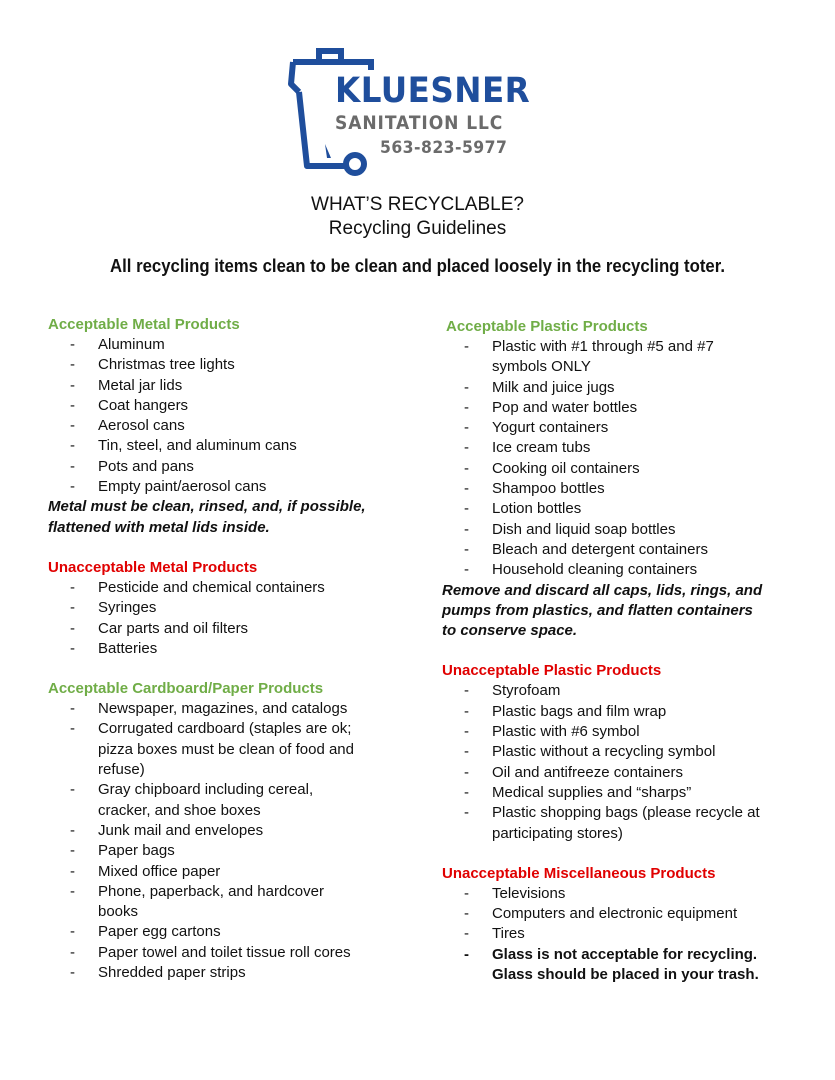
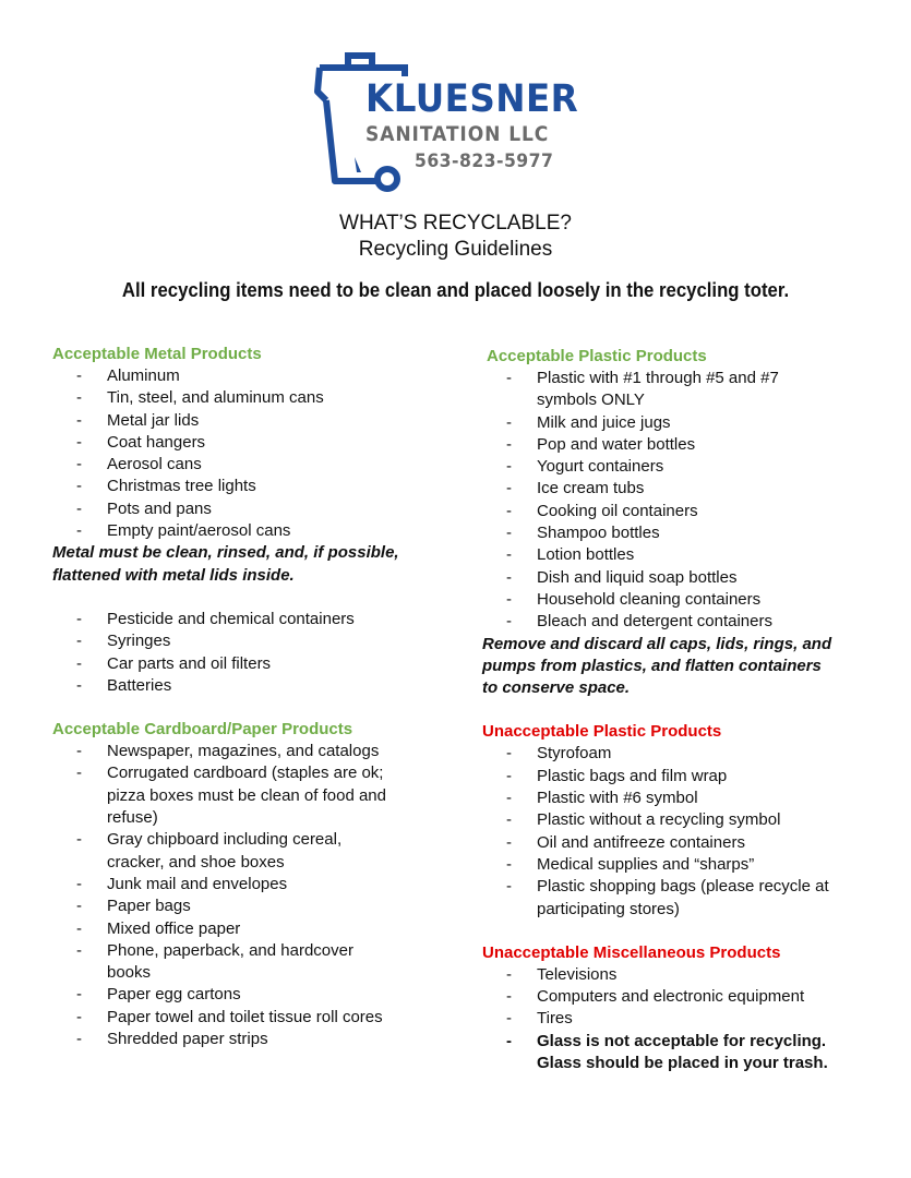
  KLUESNER
  SANITATION LLC
  563-823-5977
  WHAT’S RECYCLABLE?
  Recycling Guidelines
- All recycling items clean to be clean and placed loosely in the recycling toter.
+ All recycling items need to be clean and placed loosely in the recycling toter.
  Acceptable Metal Products
  -
  Aluminum
  -
- Christmas tree lights
+ Tin, steel, and aluminum cans
  -
  Metal jar lids
  -
  Coat hangers
  -
  Aerosol cans
  -
- Tin, steel, and aluminum cans
+ Christmas tree lights
  -
  Pots and pans
  -
  Empty paint/aerosol cans
  Metal must be clean, rinsed, and, if possible, flattened with metal lids inside.
- Unacceptable Metal Products
  -
  Pesticide and chemical containers
  -
  Syringes
  -
  Car parts and oil filters
  -
  Batteries
  Acceptable Cardboard/Paper Products
  -
  Newspaper, magazines, and catalogs
  -
  Corrugated cardboard (staples are ok; pizza boxes must be clean of food and refuse)
  -
  Gray chipboard including cereal, cracker, and shoe boxes
  -
  Junk mail and envelopes
  -
  Paper bags
  -
  Mixed office paper
  -
  Phone, paperback, and hardcover books
  -
  Paper egg cartons
  -
  Paper towel and toilet tissue roll cores
  -
  Shredded paper strips
  Acceptable Plastic Products
  -
  Plastic with #1 through #5 and #7 symbols ONLY
  -
  Milk and juice jugs
  -
  Pop and water bottles
  -
  Yogurt containers
  -
  Ice cream tubs
  -
  Cooking oil containers
  -
  Shampoo bottles
  -
  Lotion bottles
  -
  Dish and liquid soap bottles
  -
- Bleach and detergent containers
+ Household cleaning containers
  -
- Household cleaning containers
+ Bleach and detergent containers
  Remove and discard all caps, lids, rings, and pumps from plastics, and flatten containers to conserve space.
  Unacceptable Plastic Products
  -
  Styrofoam
  -
  Plastic bags and film wrap
  -
  Plastic with #6 symbol
  -
  Plastic without a recycling symbol
  -
  Oil and antifreeze containers
  -
  Medical supplies and “sharps”
  -
  Plastic shopping bags (please recycle at participating stores)
  Unacceptable Miscellaneous Products
  -
  Televisions
  -
  Computers and electronic equipment
  -
  Tires
  -
  Glass is not acceptable for recycling. Glass should be placed in your trash.
